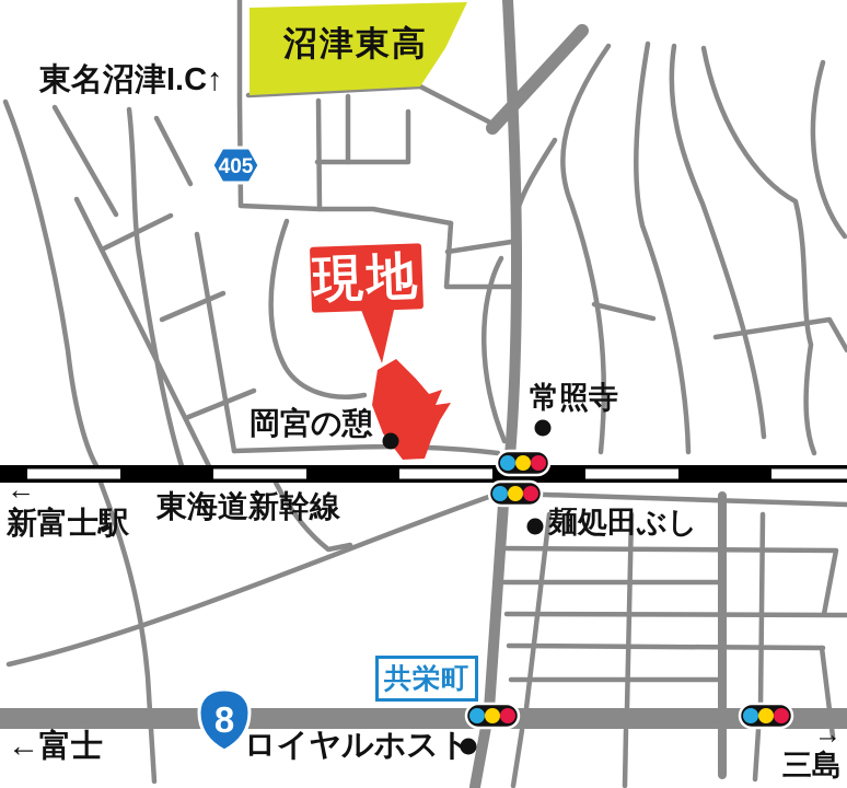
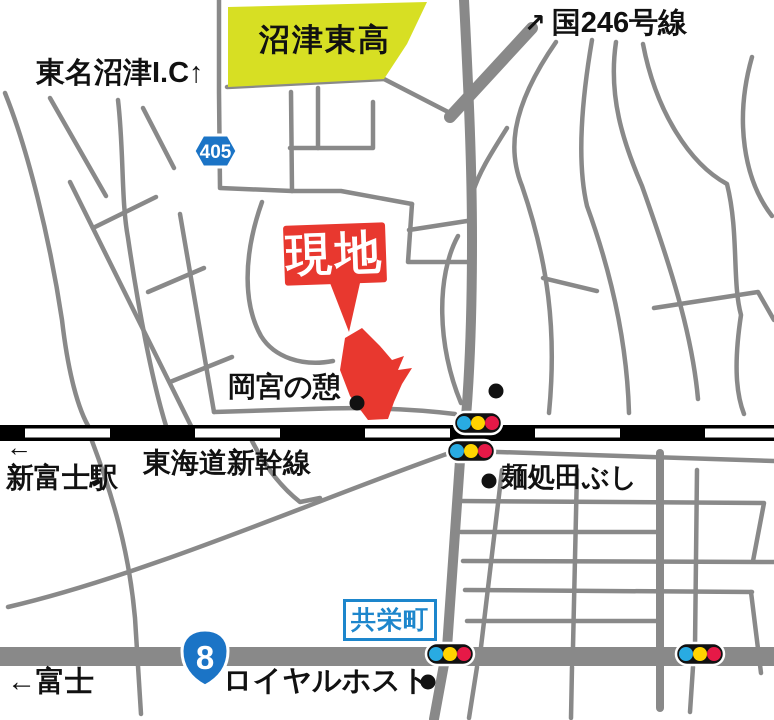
  405
  8
  東名沼津I.C↑
  沼津東高
+ ↗ 国246号線
  岡宮の憩
- 常照寺
  ←
  新富士駅
  東海道新幹線
  麺処田ぶし
  共栄町
  ←富士
  ロイヤルホスト
- →
- 三島
